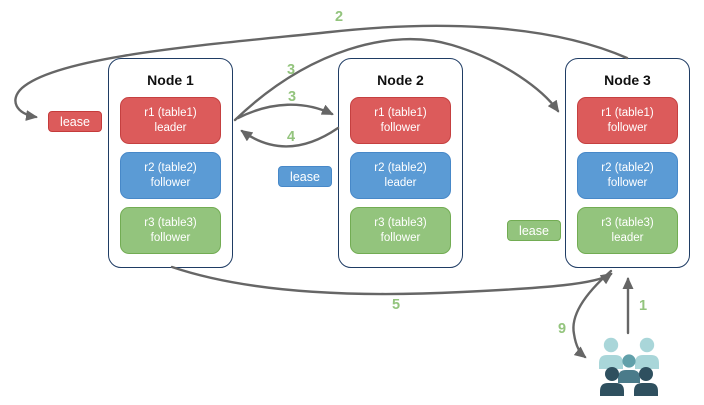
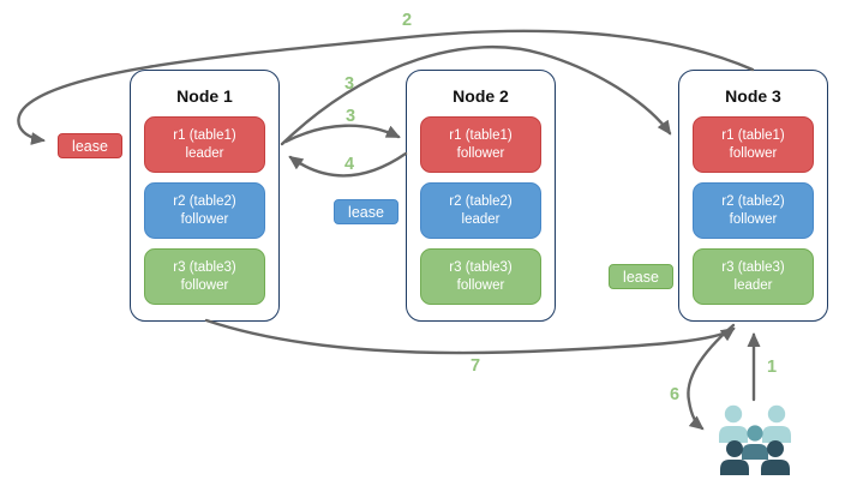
  Node 1
  r1 (table1)
  leader
  r2 (table2)
  follower
  r3 (table3)
  follower
  Node 2
  r1 (table1)
  follower
  r2 (table2)
  leader
  r3 (table3)
  follower
  Node 3
  r1 (table1)
  follower
  r2 (table2)
  follower
  r3 (table3)
  leader
  lease
  lease
  lease
  2
  3
  3
  4
- 5
+ 7
  1
- 9
+ 6
